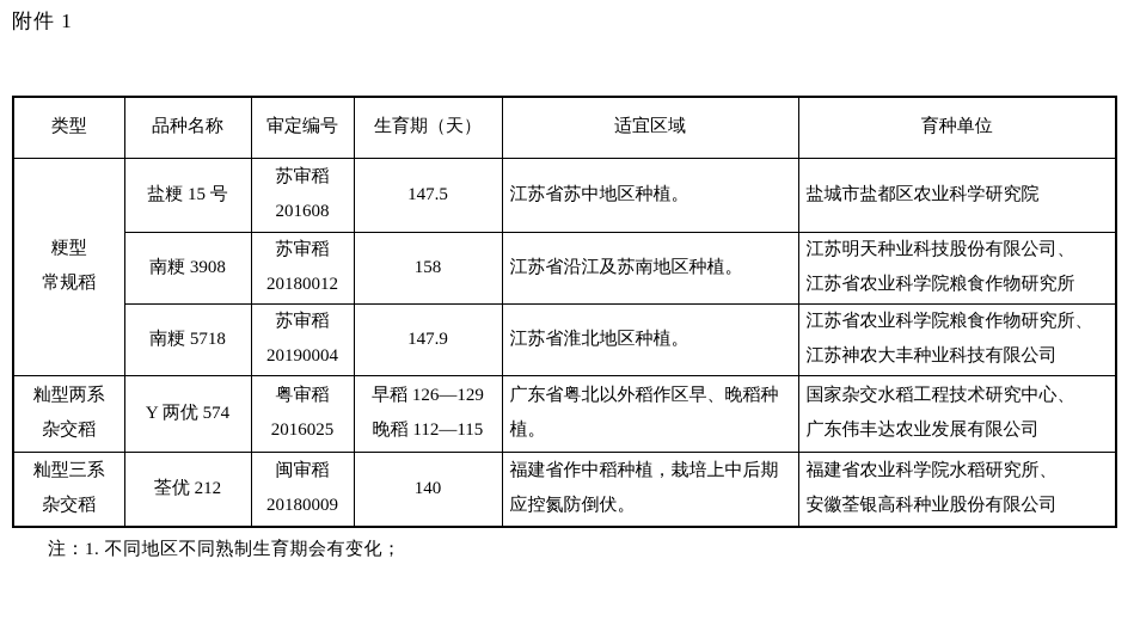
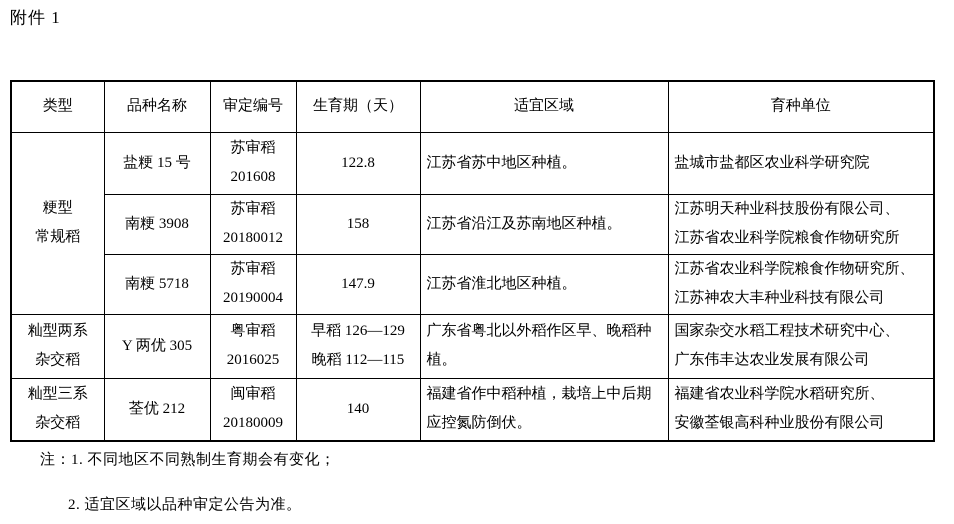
  附件 1
  类型	品种名称	审定编号	生育期（天）	适宜区域	育种单位
- 粳型 常规稻	盐粳 15 号	苏审稻 201608	147.5	江苏省苏中地区种植。	盐城市盐都区农业科学研究院
+ 粳型 常规稻	盐粳 15 号	苏审稻 201608	122.8	江苏省苏中地区种植。	盐城市盐都区农业科学研究院
  南粳 3908	苏审稻 20180012	158	江苏省沿江及苏南地区种植。	江苏明天种业科技股份有限公司、 江苏省农业科学院粮食作物研究所
  南粳 5718	苏审稻 20190004	147.9	江苏省淮北地区种植。	江苏省农业科学院粮食作物研究所、 江苏神农大丰种业科技有限公司
- 籼型两系 杂交稻	Y 两优 574	粤审稻 2016025	早稻 126—129 晚稻 112—115	广东省粤北以外稻作区早、晚稻种 植。	国家杂交水稻工程技术研究中心、 广东伟丰达农业发展有限公司
+ 籼型两系 杂交稻	Y 两优 305	粤审稻 2016025	早稻 126—129 晚稻 112—115	广东省粤北以外稻作区早、晚稻种 植。	国家杂交水稻工程技术研究中心、 广东伟丰达农业发展有限公司
  籼型三系 杂交稻	荃优 212	闽审稻 20180009	140	福建省作中稻种植，栽培上中后期 应控氮防倒伏。	福建省农业科学院水稻研究所、 安徽荃银高科种业股份有限公司
  注：1. 不同地区不同熟制生育期会有变化；
+ 2. 适宜区域以品种审定公告为准。
